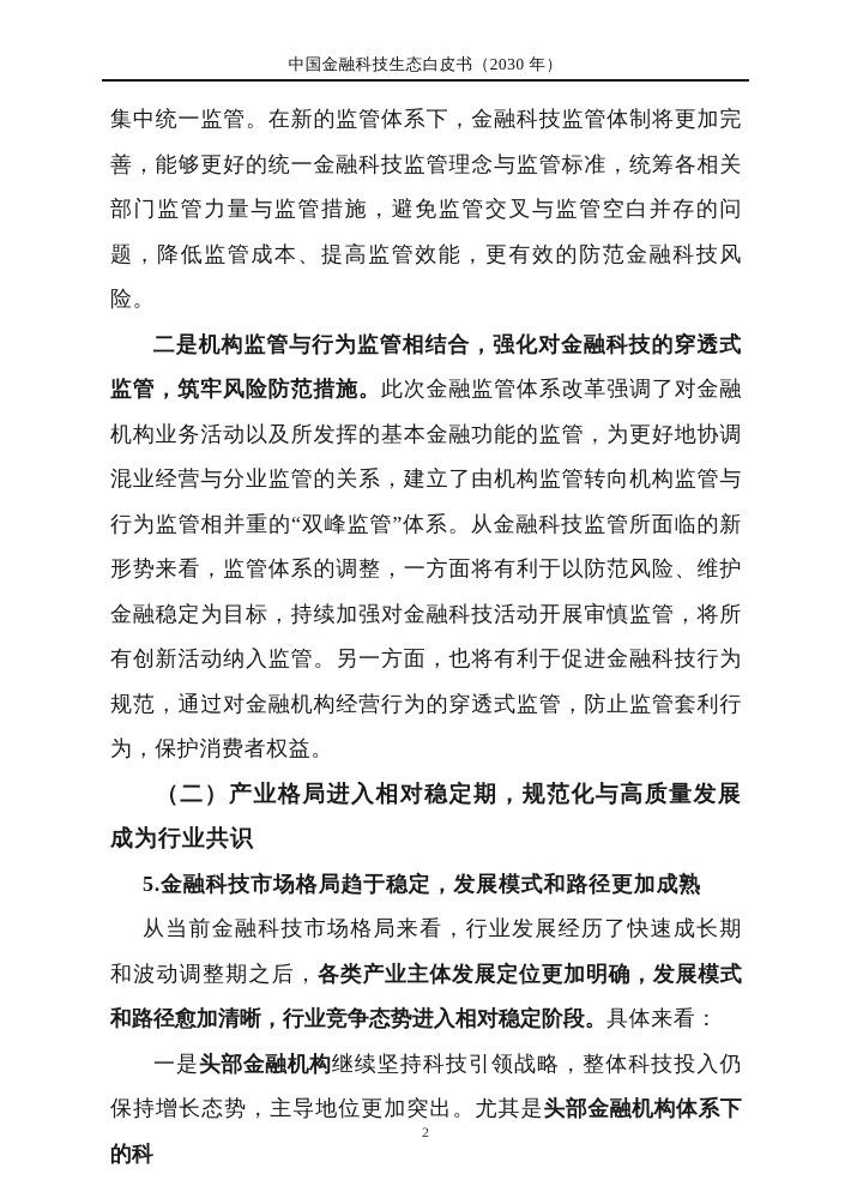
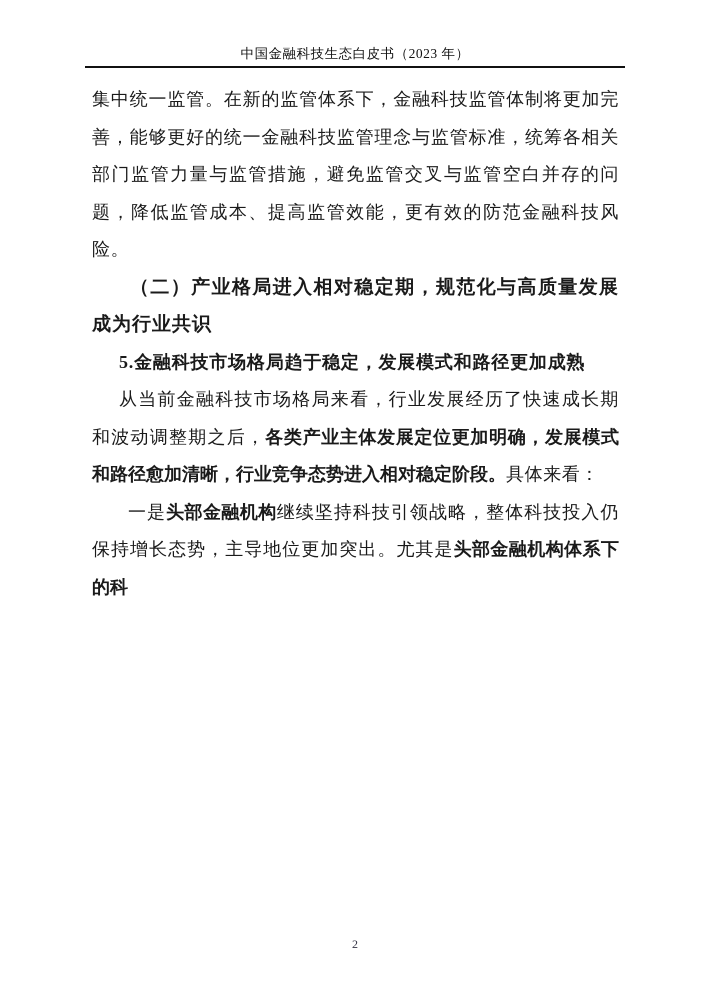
- 中国金融科技生态白皮书（2030 年）
+ 中国金融科技生态白皮书（2023 年）
  集中统一监管。在新的监管体系下，金融科技监管体制将更加完善，能够更好的统一金融科技监管理念与监管标准，统筹各相关部门监管力量与监管措施，避免监管交叉与监管空白并存的问题，降低监管成本、提高监管效能，更有效的防范金融科技风险。
- 二是机构监管与行为监管相结合，强化对金融科技的穿透式监管，筑牢风险防范措施。此次金融监管体系改革强调了对金融机构业务活动以及所发挥的基本金融功能的监管，为更好地协调混业经营与分业监管的关系，建立了由机构监管转向机构监管与行为监管相并重的“双峰监管”体系。从金融科技监管所面临的新形势来看，监管体系的调整，一方面将有利于以防范风险、维护金融稳定为目标，持续加强对金融科技活动开展审慎监管，将所有创新活动纳入监管。另一方面，也将有利于促进金融科技行为规范，通过对金融机构经营行为的穿透式监管，防止监管套利行为，保护消费者权益。
  （二）产业格局进入相对稳定期，规范化与高质量发展成为行业共识
  5.金融科技市场格局趋于稳定，发展模式和路径更加成熟
  从当前金融科技市场格局来看，行业发展经历了快速成长期和波动调整期之后，各类产业主体发展定位更加明确，发展模式和路径愈加清晰，行业竞争态势进入相对稳定阶段。具体来看：
  一是头部金融机构继续坚持科技引领战略，整体科技投入仍保持增长态势，主导地位更加突出。尤其是头部金融机构体系下的科
  2
